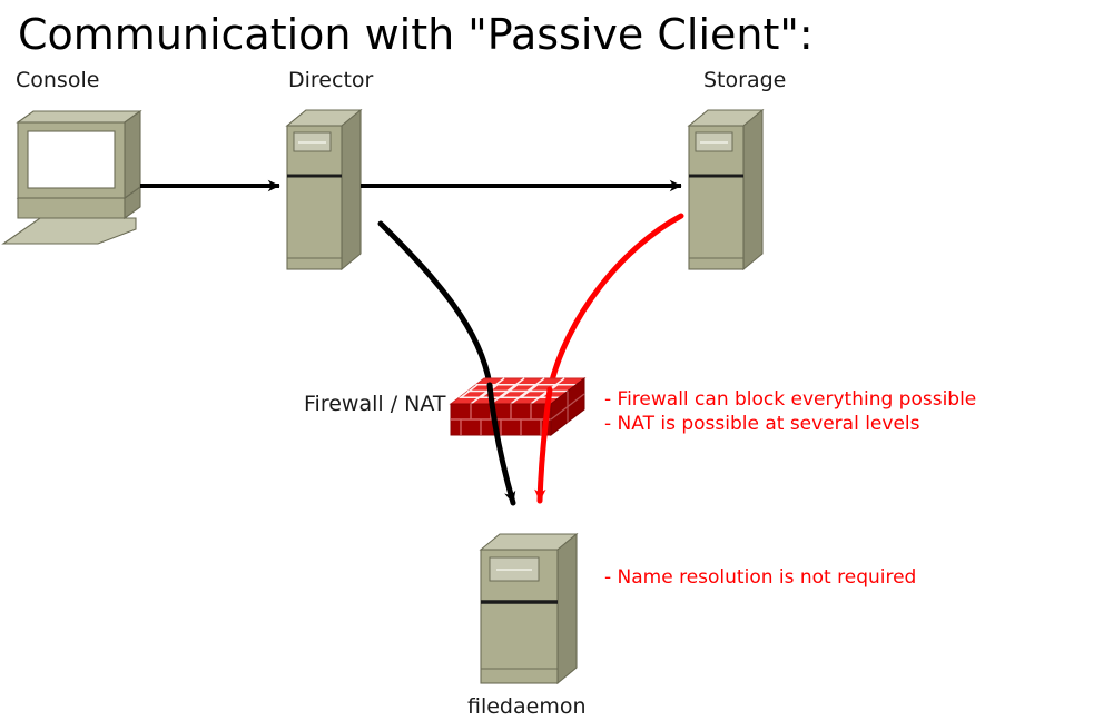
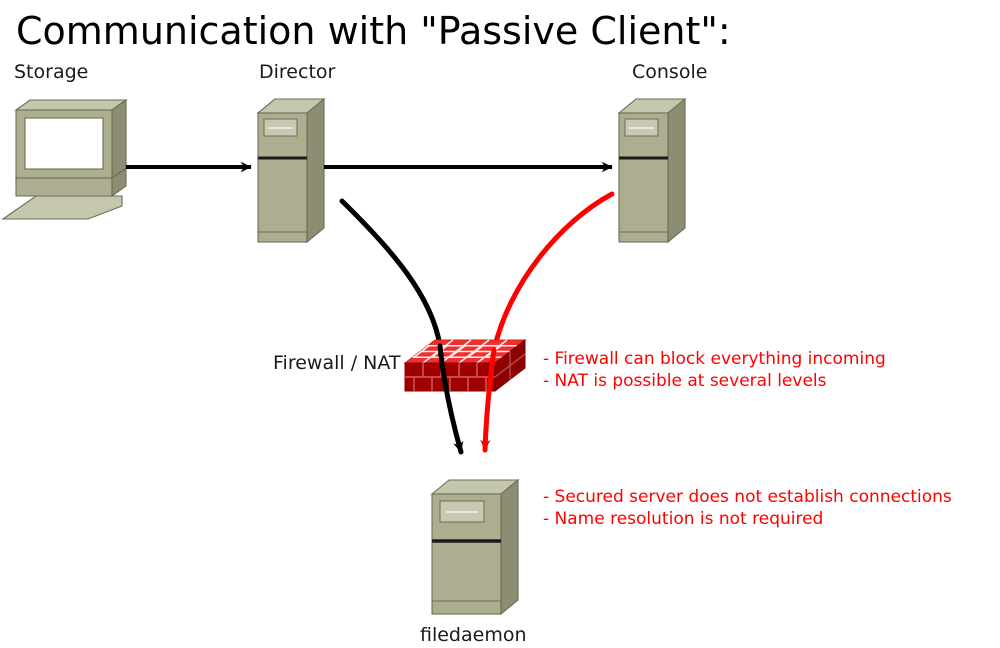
  Communication with "Passive Client":
- Console
+ Storage
  Director
- Storage
+ Console
  Firewall / NAT
  filedaemon
- - Firewall can block everything possible
+ - Firewall can block everything incoming
  - NAT is possible at several levels
+ - Secured server does not establish connections
  - Name resolution is not required
